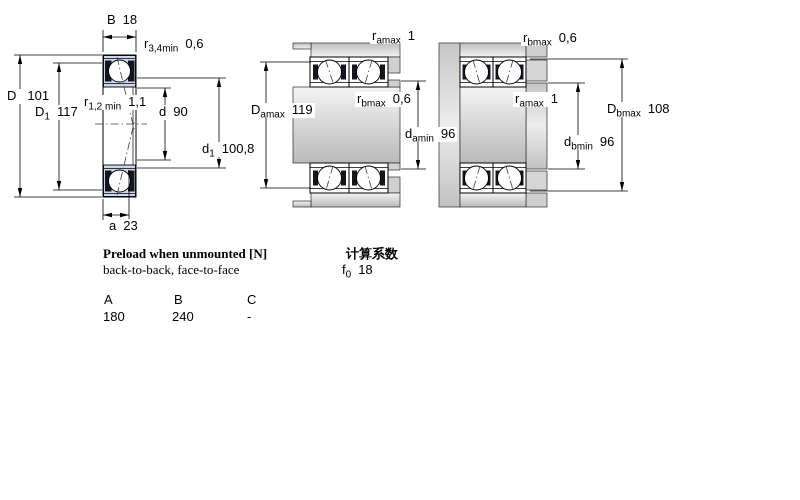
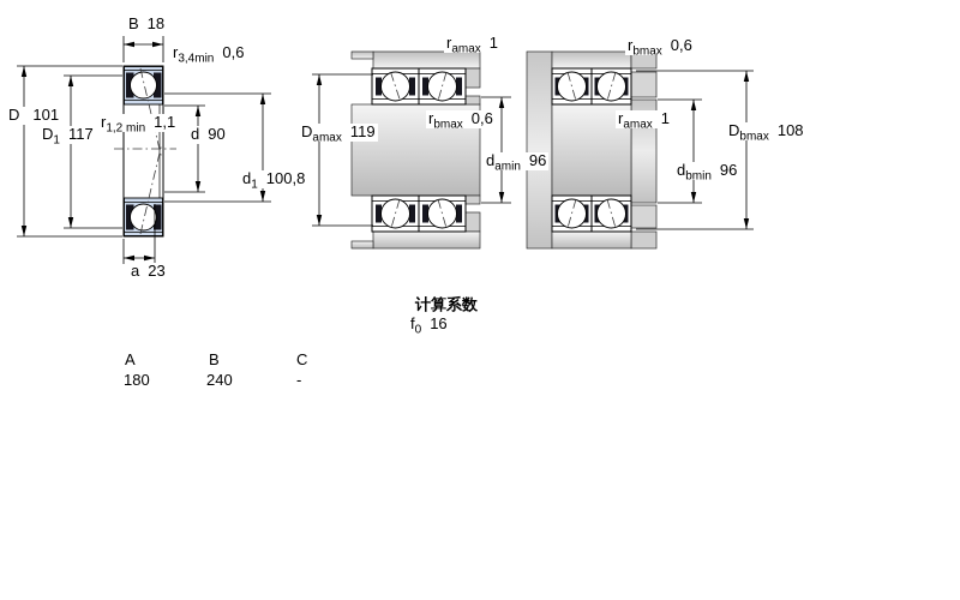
  B 18
  r3,4min0,6
  D 101
  D1117
  r1,2 min1,1
  d 90
  d1100,8
  a 23
  ramax1
  Damax119
  rbmax0,6
  damin96
  rbmax0,6
  ramax1
  Dbmax108
  dbmin96
- Preload when unmounted [N]
- back-to-back, face-to-face
  计算系数
- f018
+ f016
  A
  B
  C
  180
  240
  -
